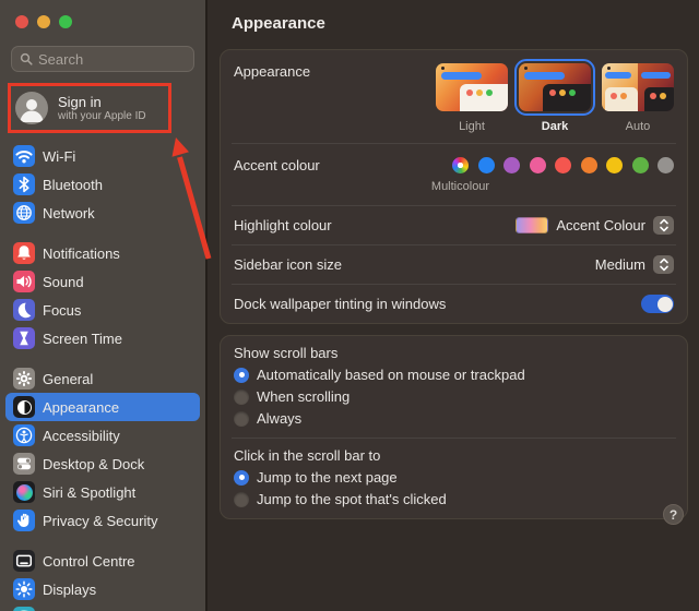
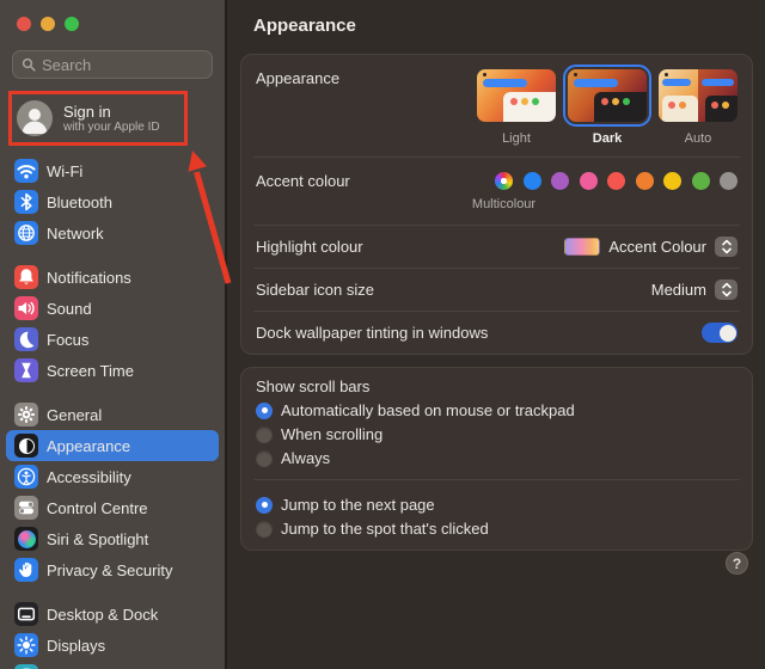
  Search
  Sign in
  with your Apple ID
  Wi-Fi
  Bluetooth
  Network
  Notifications
  Sound
  Focus
  Screen Time
  General
  Appearance
  Accessibility
- Desktop & Dock
+ Control Centre
  Siri & Spotlight
  Privacy & Security
- Control Centre
+ Desktop & Dock
  Displays
  Appearance
  Appearance
  Light
  Dark
  Auto
  Accent colour
  Multicolour
  Highlight colour
  Accent Colour
  Sidebar icon size
  Medium
  Dock wallpaper tinting in windows
  Show scroll bars
  Automatically based on mouse or trackpad
  When scrolling
  Always
- Click in the scroll bar to
  Jump to the next page
  Jump to the spot that's clicked
  ?
